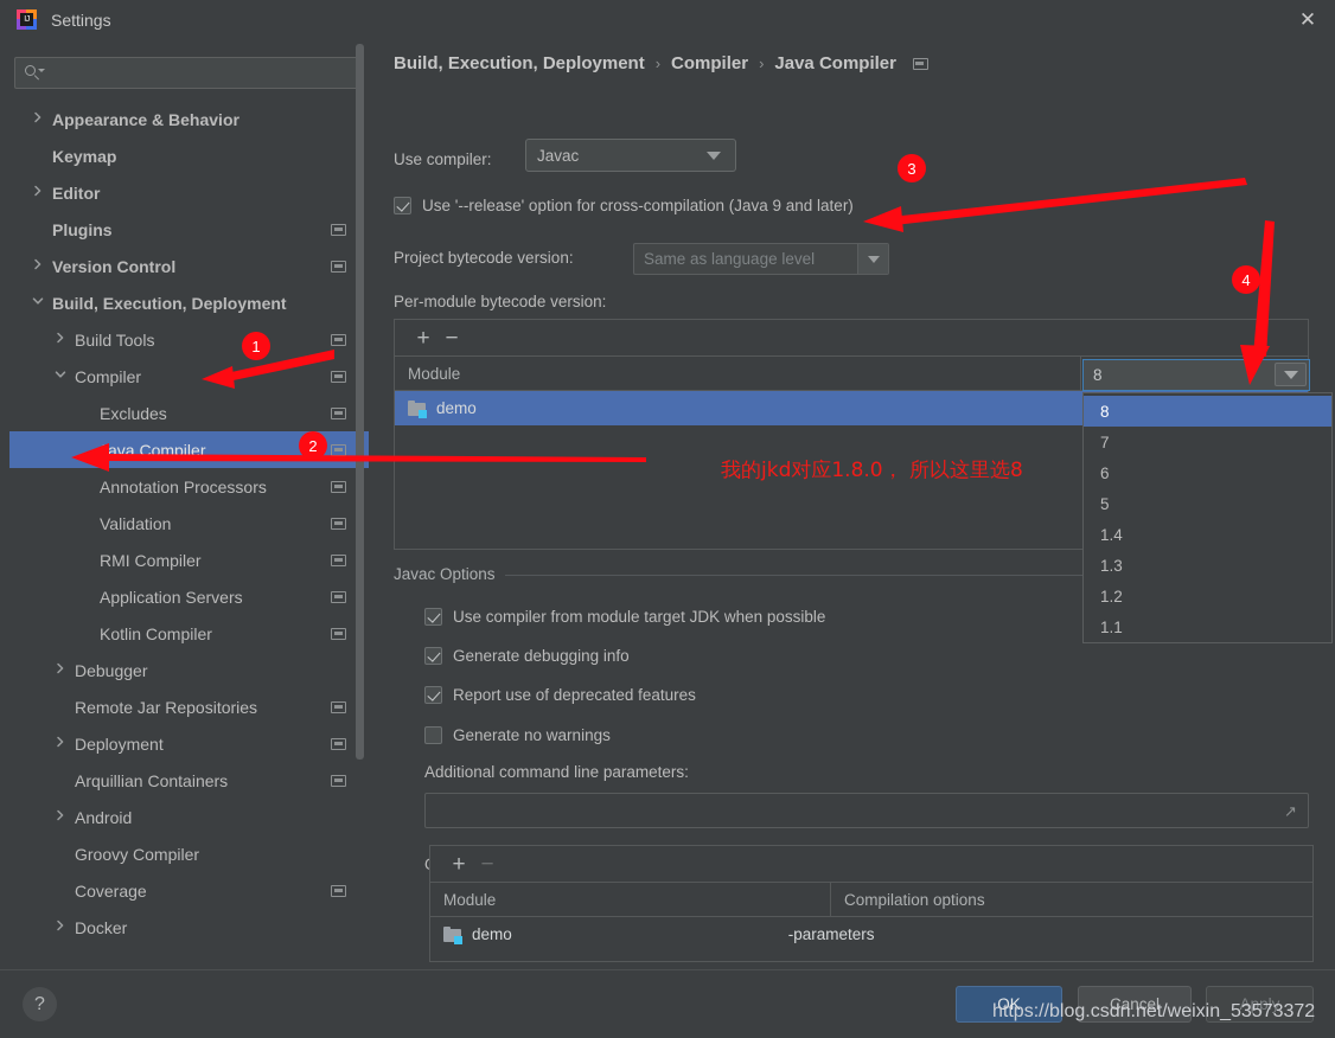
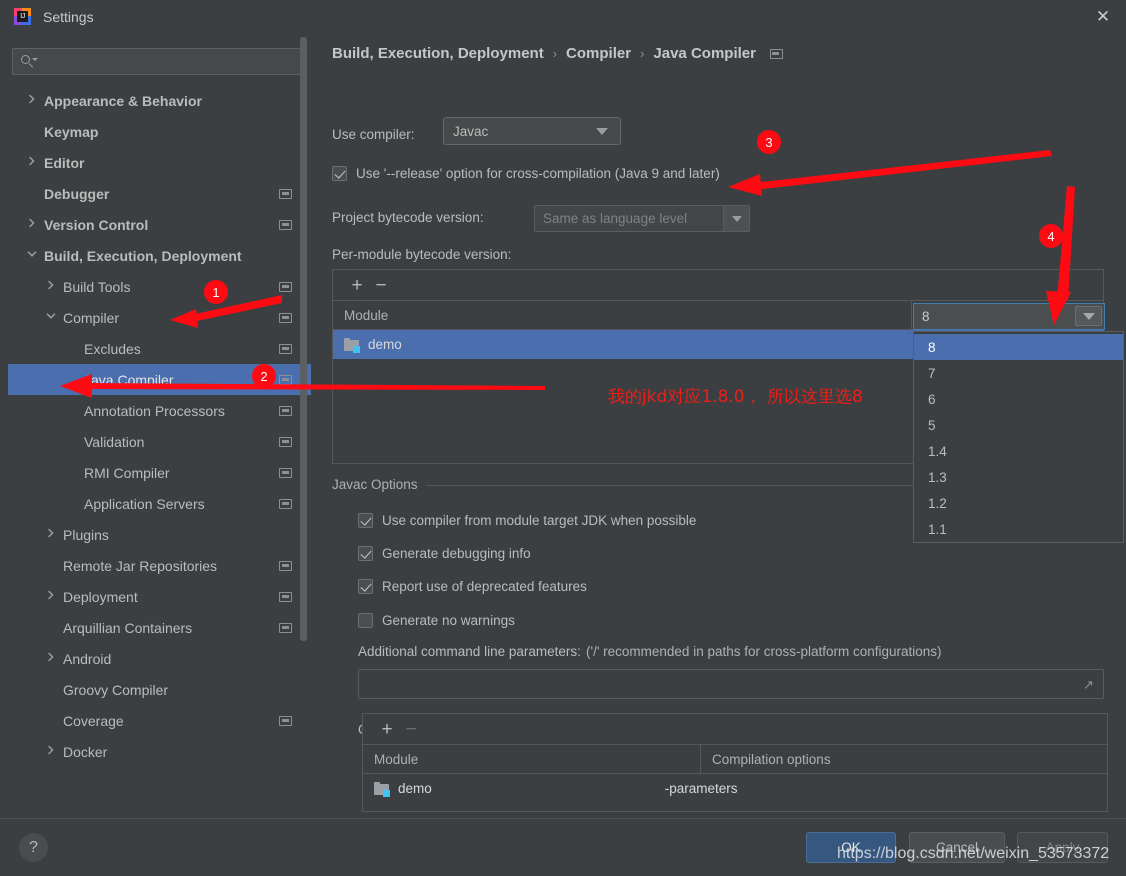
  Settings
  ✕
  Appearance & Behavior
  Keymap
  Editor
- Plugins
+ Debugger
  Version Control
  Build, Execution, Deployment
  Build Tools
  Compiler
  Excludes
  ava Compiler
  Annotation Processors
  Validation
  RMI Compiler
  Application Servers
- Kotlin Compiler
- Debugger
+ Plugins
  Remote Jar Repositories
  Deployment
  Arquillian Containers
  Android
  Groovy Compiler
  Coverage
  Docker
  Build, Execution, Deployment
  ›
  Compiler
  ›
  Java Compiler
  Use compiler:
  Javac
  Use '--release' option for cross-compilation (Java 9 and later)
  Project bytecode version:
  Same as language level
  Per-module bytecode version:
  +
  −
  Module
  demo
  Javac Options
  Use compiler from module target JDK when possible
  Generate debugging info
  Report use of deprecated features
  Generate no warnings
  Additional command line parameters:
+ ('/' recommended in paths for cross-platform configurations)
  ↗
  +
  −
  Module
  Compilation options
  demo
  -parameters
  8
  8
  7
  6
  5
  1.4
  1.3
  1.2
  1.1
  ?
  OK
  Cancel
  Apply
  1
  2
  3
  4
  我的jkd对应1.8.0， 所以这里选8
  https://blog.csdn.net/weixin_53573372
